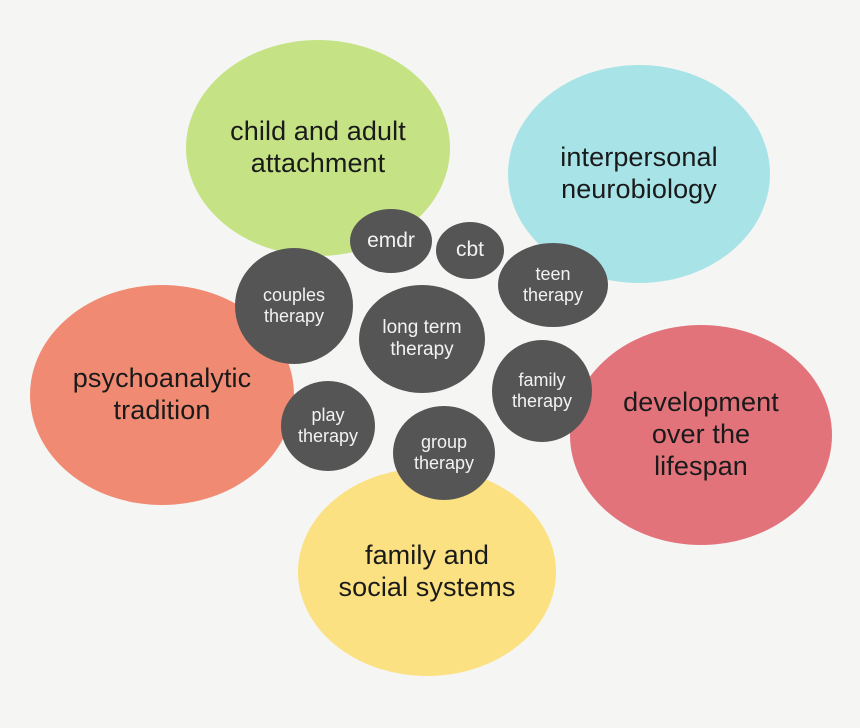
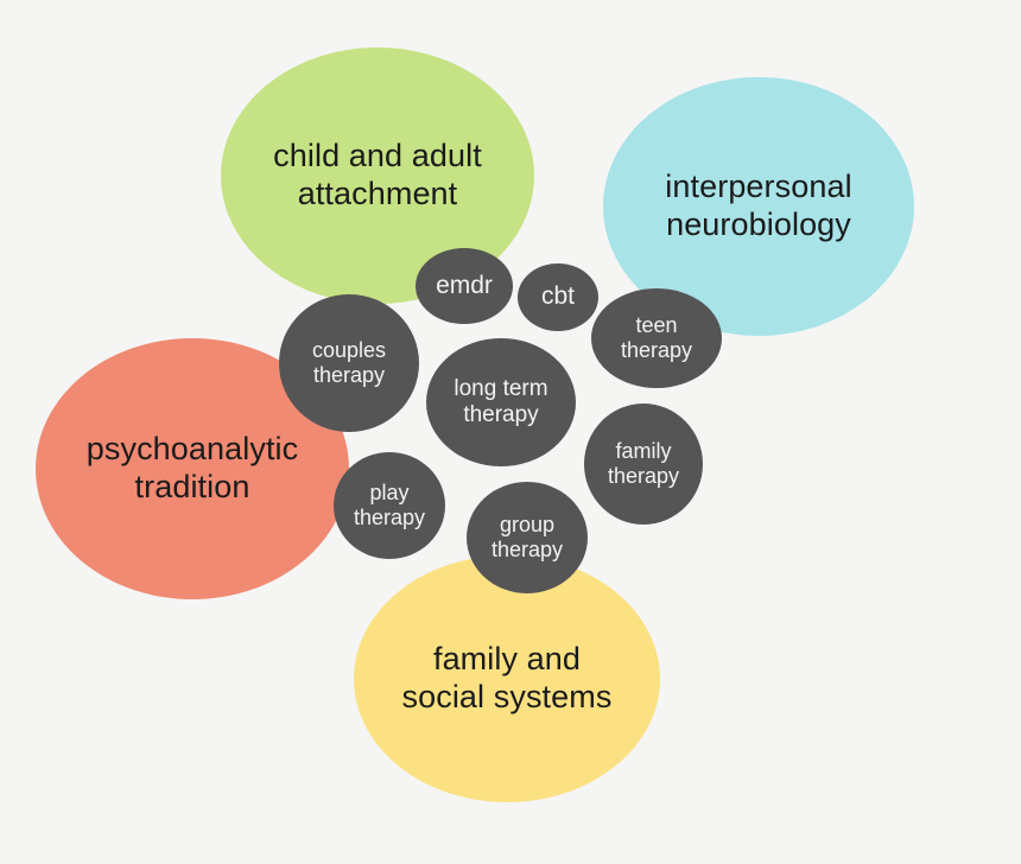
  child and adult
  attachment
  interpersonal
  neurobiology
  psychoanalytic
  tradition
- development
- over the
- lifespan
  family and
  social systems
  couples
  therapy
  emdr
  cbt
  teen
  therapy
  family
  therapy
  long term
  therapy
  play
  therapy
  group
  therapy
